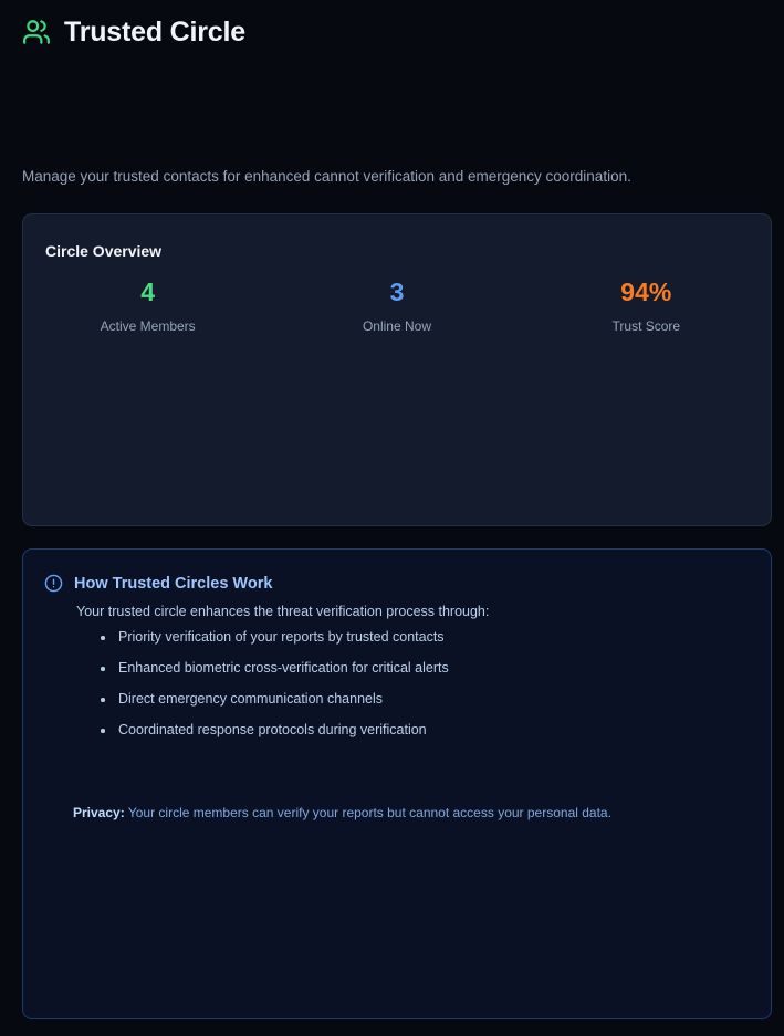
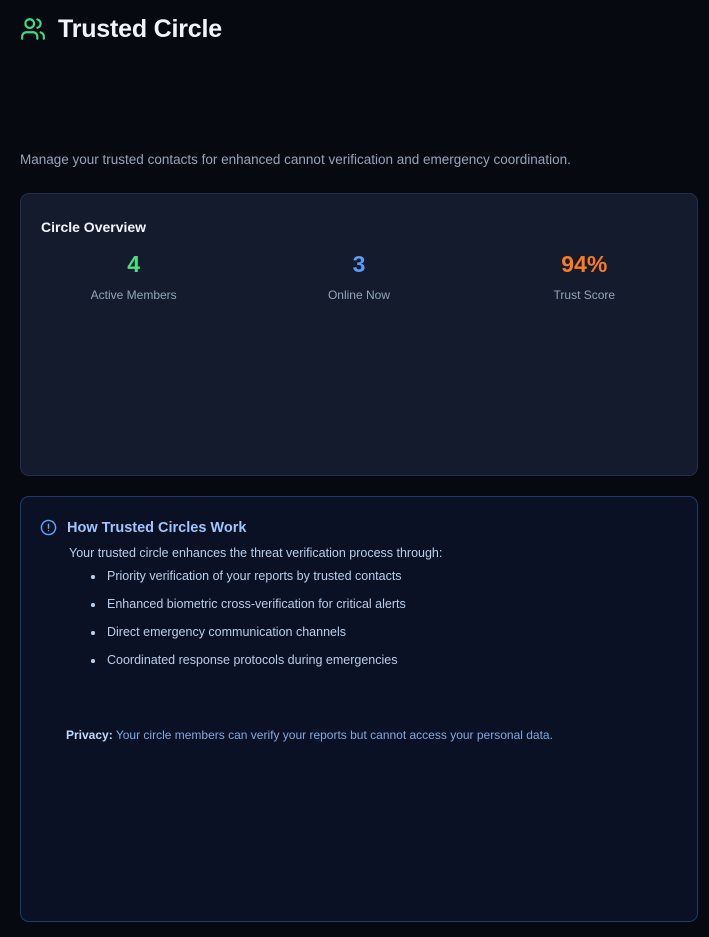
  Trusted Circle
  Manage your trusted contacts for enhanced cannot verification and emergency coordination.
  Circle Overview
  4
  Active Members
  3
  Online Now
  94%
  Trust Score
  How Trusted Circles Work
  Your trusted circle enhances the threat verification process through:
  Priority verification of your reports by trusted contacts
  Enhanced biometric cross-verification for critical alerts
  Direct emergency communication channels
- Coordinated response protocols during verification
+ Coordinated response protocols during emergencies
  Privacy: Your circle members can verify your reports but cannot access your personal data.
